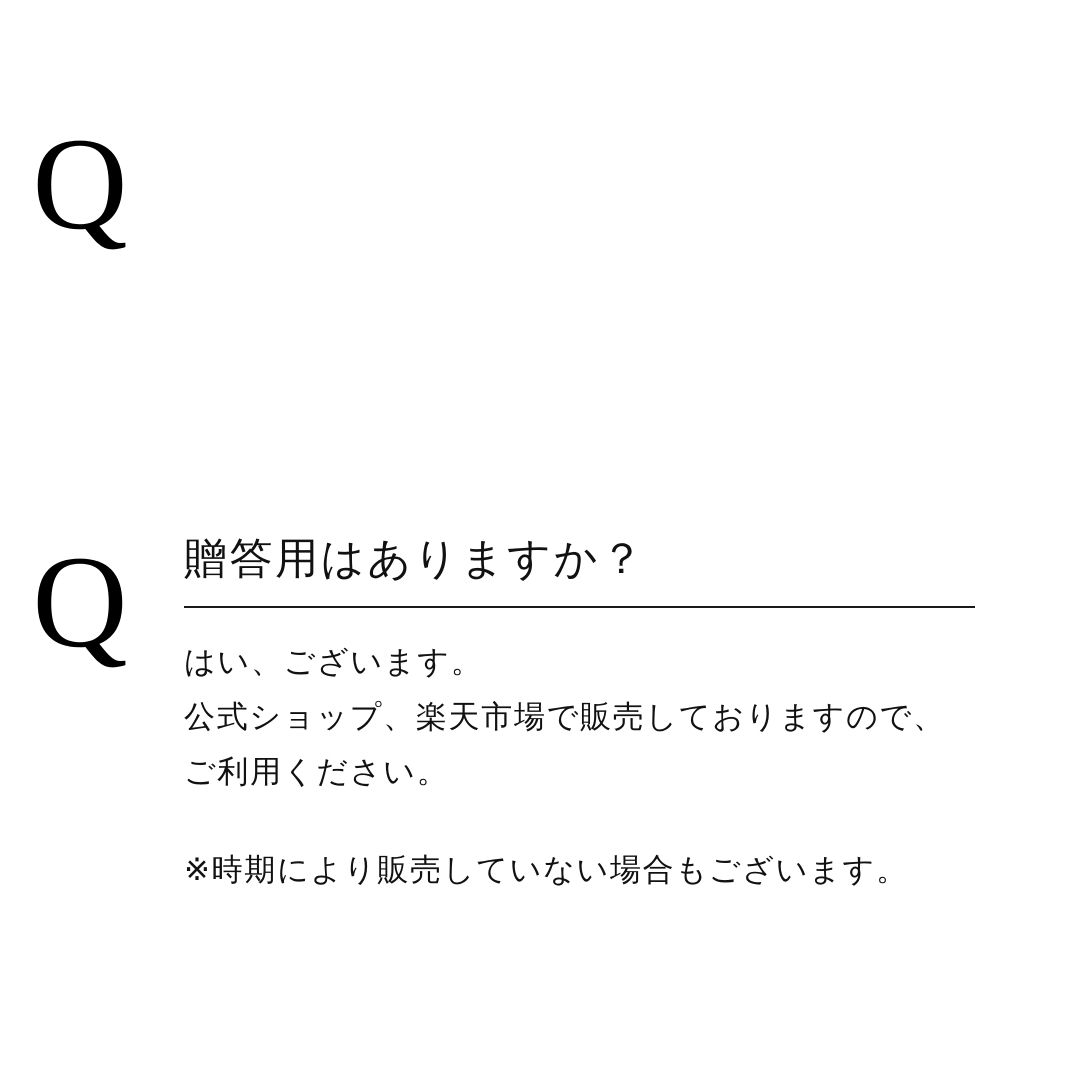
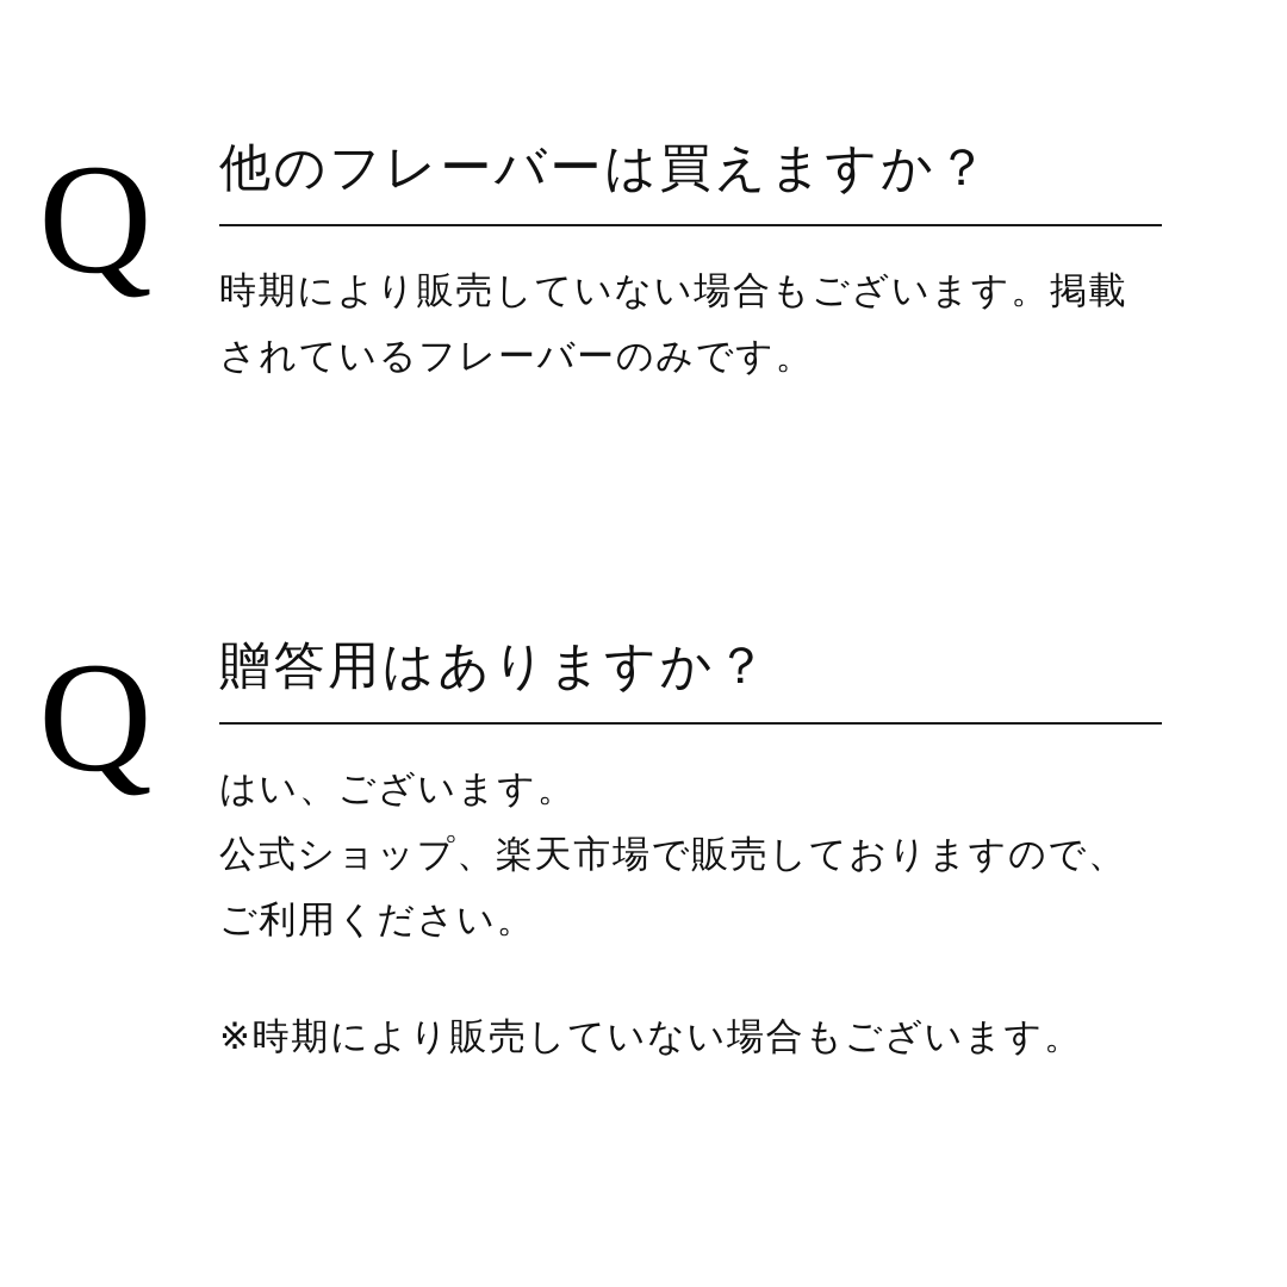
  Q
+ 他のフレーバーは買えますか？
+ 時期により販売していない場合もございます。掲載されているフレーバーのみです。
  Q
  贈答用はありますか？
  はい、ございます。
  公式ショップ、楽天市場で販売しておりますので、ご利用ください。
  ※時期により販売していない場合もございます。
